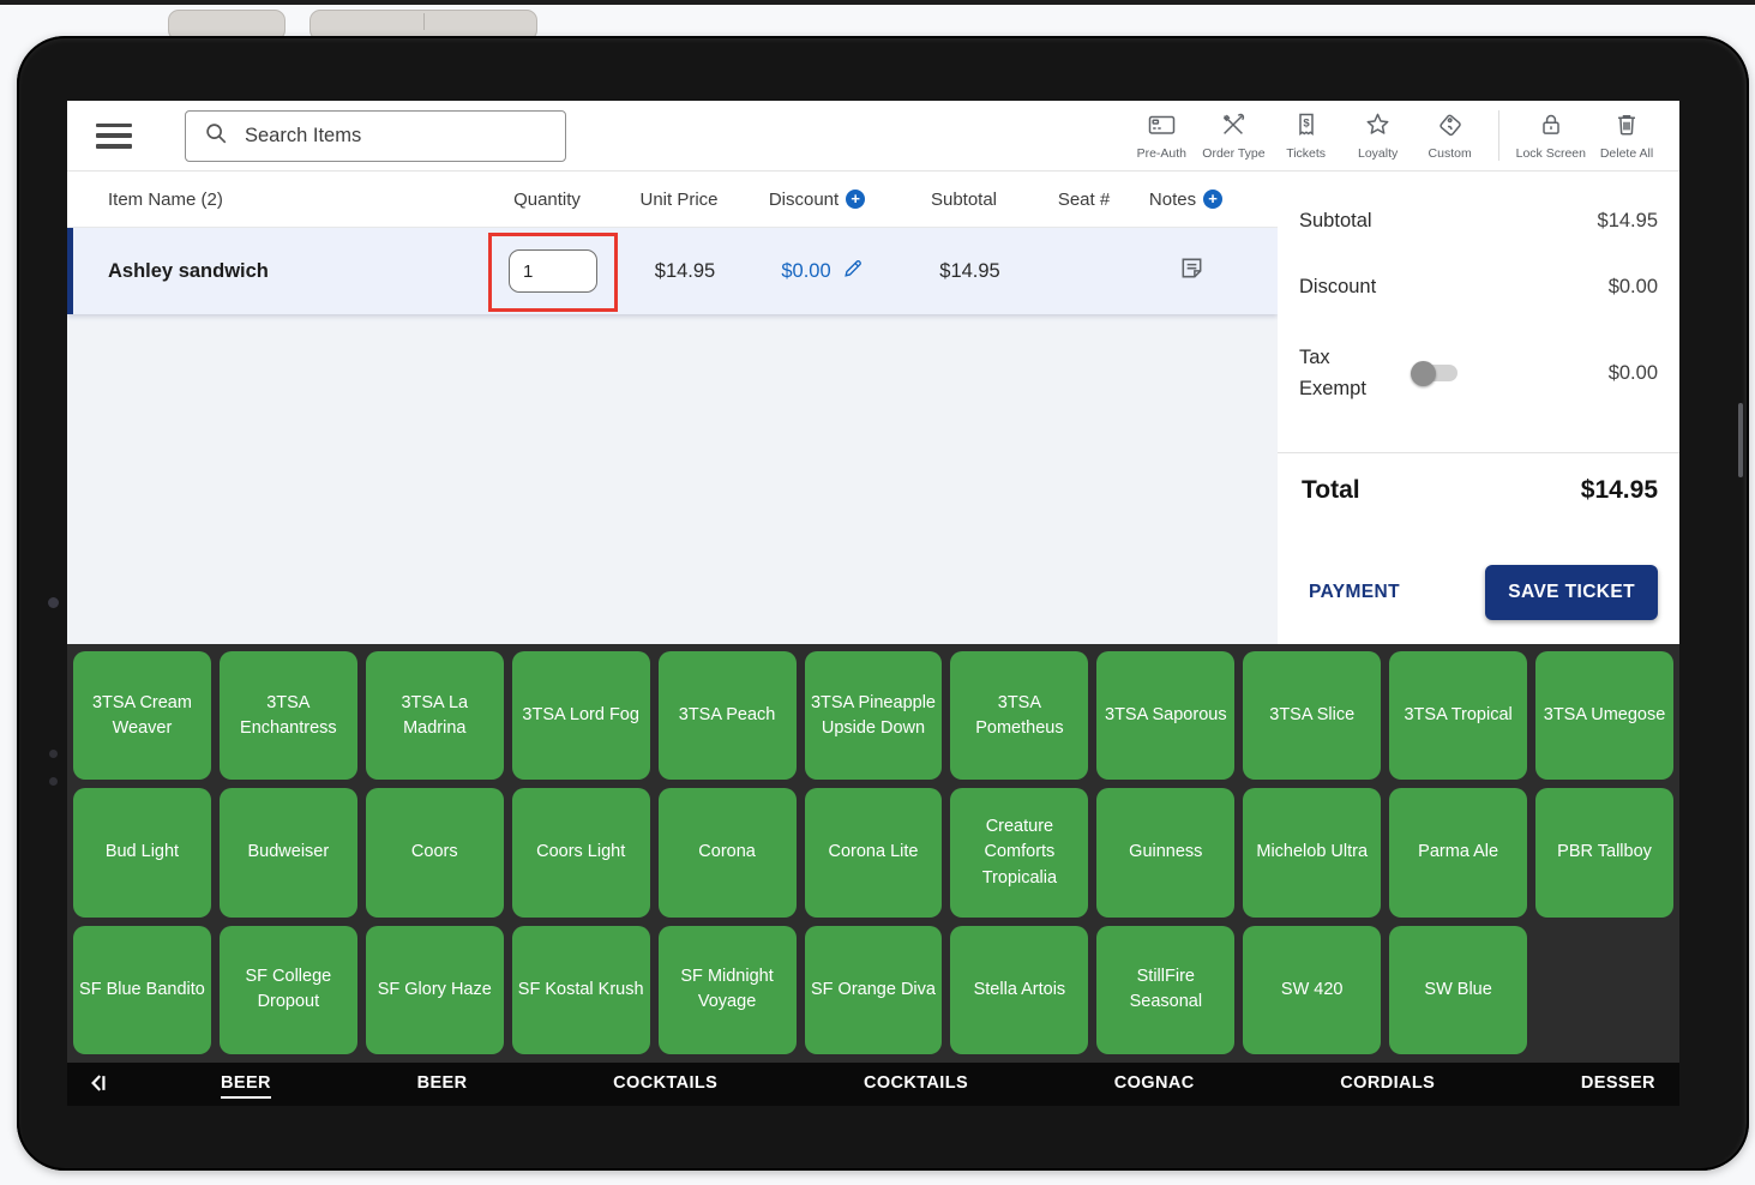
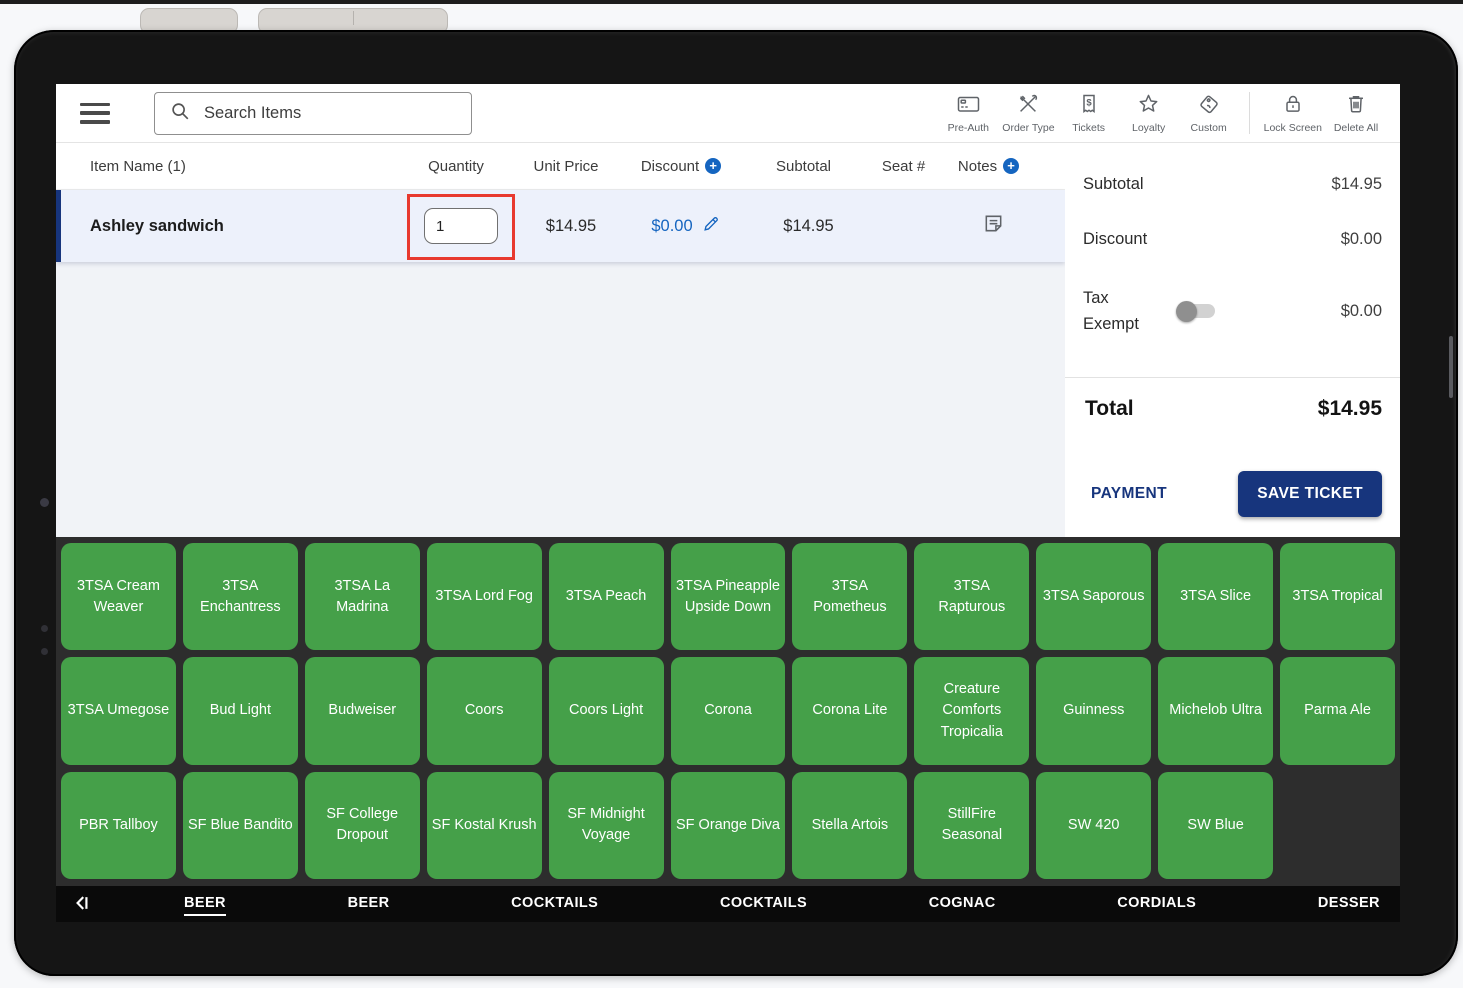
  Search Items
  Pre-Auth
  Order Type
  $
  Tickets
  Loyalty
  Custom
  Lock Screen
  Delete All
- Item Name (2)
+ Item Name (1)
  Quantity
  Unit Price
  Discount
  +
  Subtotal
  Seat #
  Notes
  +
  Ashley sandwich
  1
  $14.95
  $0.00
  $14.95
  Subtotal
  $14.95
  Discount
  $0.00
  Tax Exempt
  $0.00
  Total
  $14.95
  PAYMENT
  SAVE TICKET
  3TSA Cream Weaver
  3TSA Enchantress
  3TSA La Madrina
  3TSA Lord Fog
  3TSA Peach
  3TSA Pineapple Upside Down
  3TSA Pometheus
+ 3TSA Rapturous
  3TSA Saporous
  3TSA Slice
  3TSA Tropical
  3TSA Umegose
  Bud Light
  Budweiser
  Coors
  Coors Light
  Corona
  Corona Lite
  Creature Comforts Tropicalia
  Guinness
  Michelob Ultra
  Parma Ale
  PBR Tallboy
  SF Blue Bandito
  SF College Dropout
- SF Glory Haze
  SF Kostal Krush
  SF Midnight Voyage
  SF Orange Diva
  Stella Artois
  StillFire Seasonal
  SW 420
  SW Blue
  BEER
  BEER
  COCKTAILS
  COCKTAILS
  COGNAC
  CORDIALS
  DESSER
